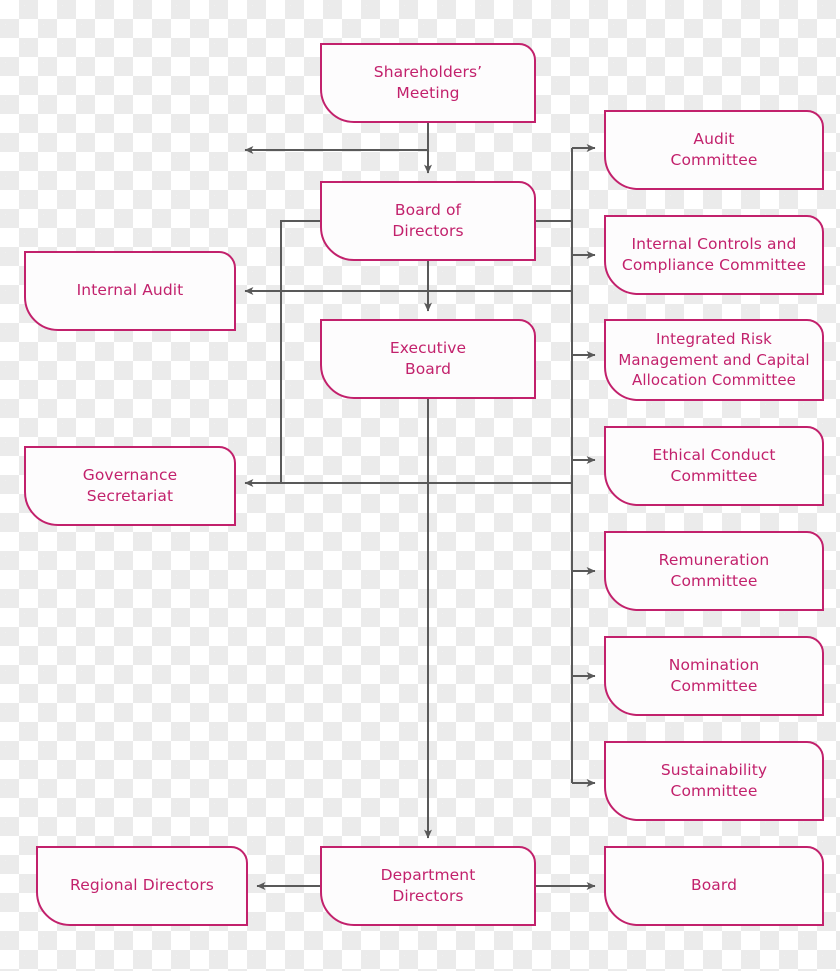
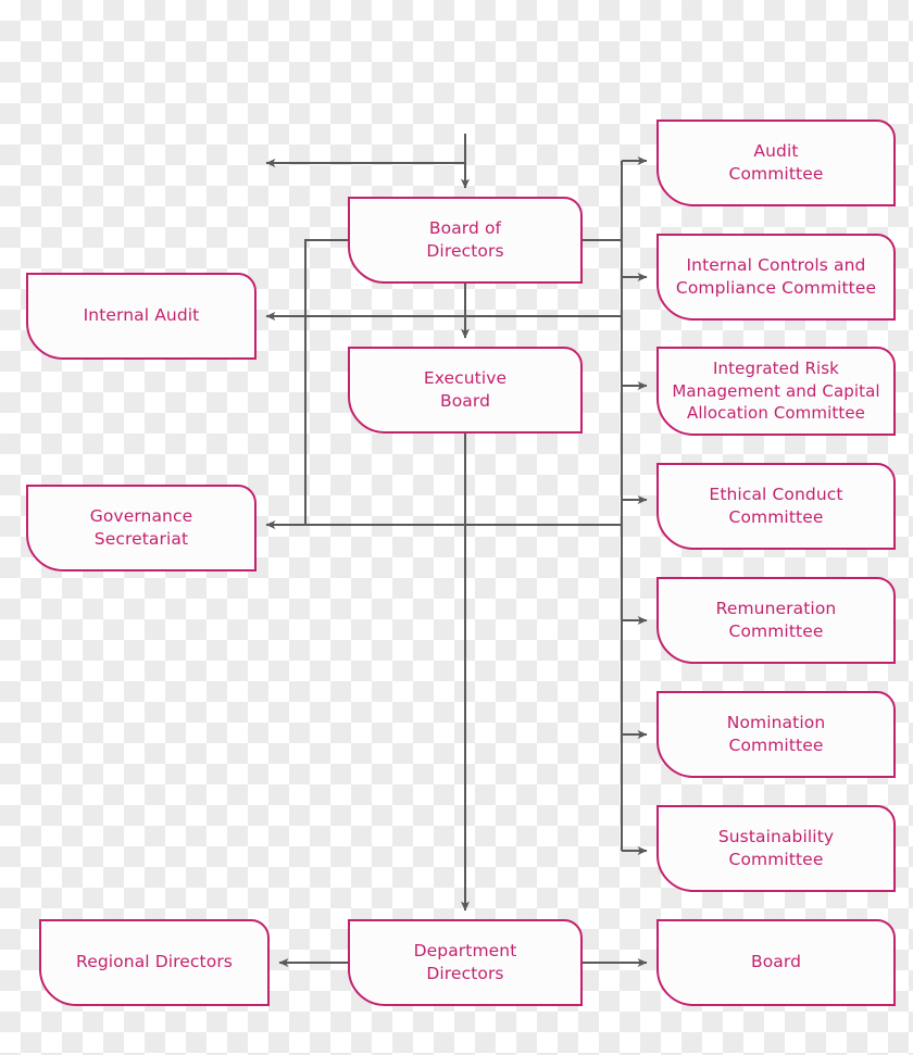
- Shareholders’
- Meeting
  Board of
  Directors
  Internal Audit
  Executive
  Board
  Governance
  Secretariat
  Audit
  Committee
  Internal Controls and
  Compliance Committee
  Integrated Risk
  Management and Capital
  Allocation Committee
  Ethical Conduct
  Committee
  Remuneration
  Committee
  Nomination
  Committee
  Sustainability
  Committee
  Regional Directors
  Department
  Directors
  Board
